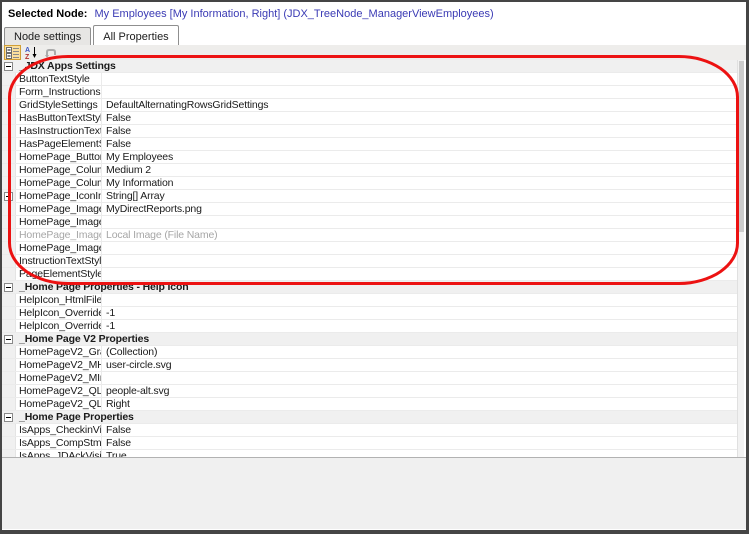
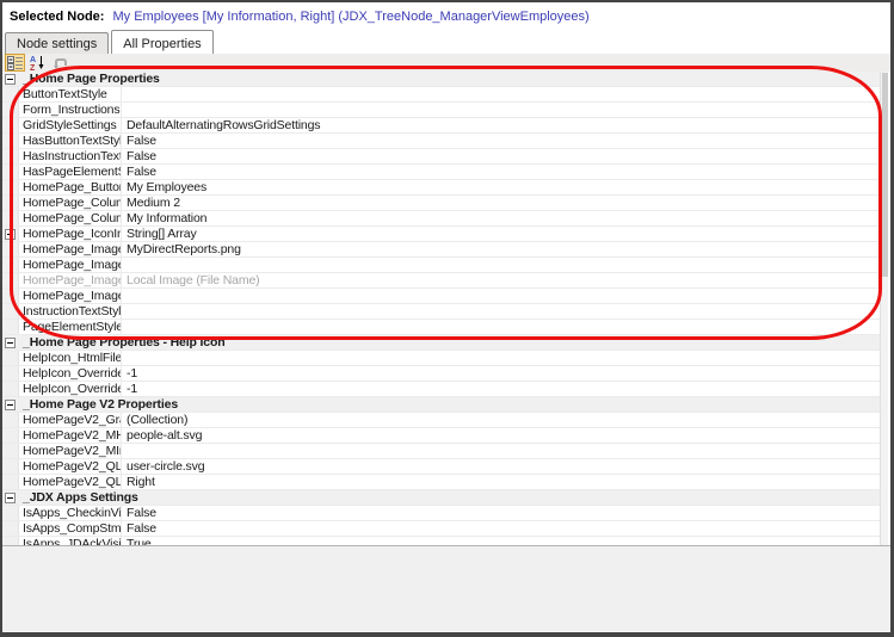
  Selected Node:
  My Employees [My Information, Right] (JDX_TreeNode_ManagerViewEmployees)
  Node settings
  All Properties
- _JDX Apps Settings
+ _Home Page Properties
  ButtonTextStyle
  Form_Instructions
  GridStyleSettings
  DefaultAlternatingRowsGridSettings
  HasButtonTextStyl
  False
  HasInstructionText
  False
  HasPageElement
  False
  HomePage_Butto
  My Employees
  HomePage_Colum
  Medium 2
  HomePage_Colum
  My Information
  HomePage_IconIn
  String[] Array
  HomePage_Image
  MyDirectReports.png
  HomePage_Image
  HomePage_Image
  Local Image (File Name)
  HomePage_Image
  InstructionTextStyl
  PageElementStyle
  _Home Page Properties - Help Icon
  HelpIcon_HtmlFile
  HelpIcon_Override
  -1
  HelpIcon_Override
  -1
  _Home Page V2 Properties
  (Collection)
  HomePageV2_MH
- user-circle.svg
+ people-alt.svg
  HomePageV2_MI
  HomePageV2_QL
- people-alt.svg
+ user-circle.svg
  HomePageV2_QL
  Right
- _Home Page Properties
+ _JDX Apps Settings
  IsApps_CheckinVi
  False
  IsApps_CompStm
  False
  IsApps_JDAckVisi
  True
